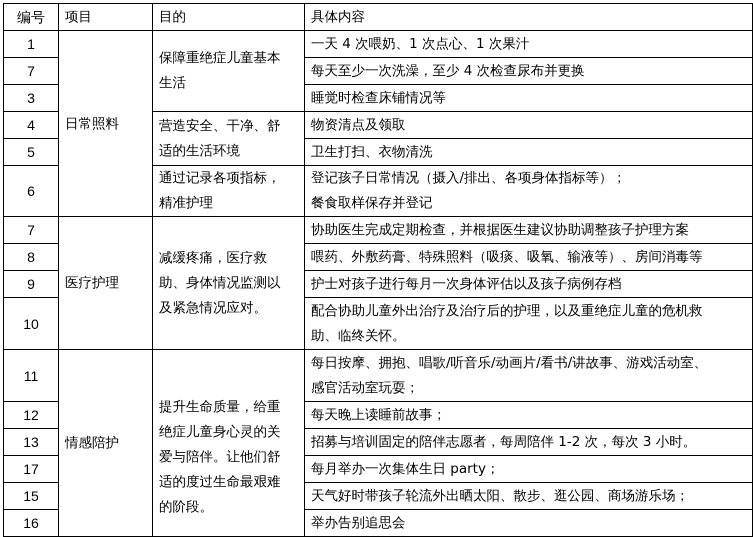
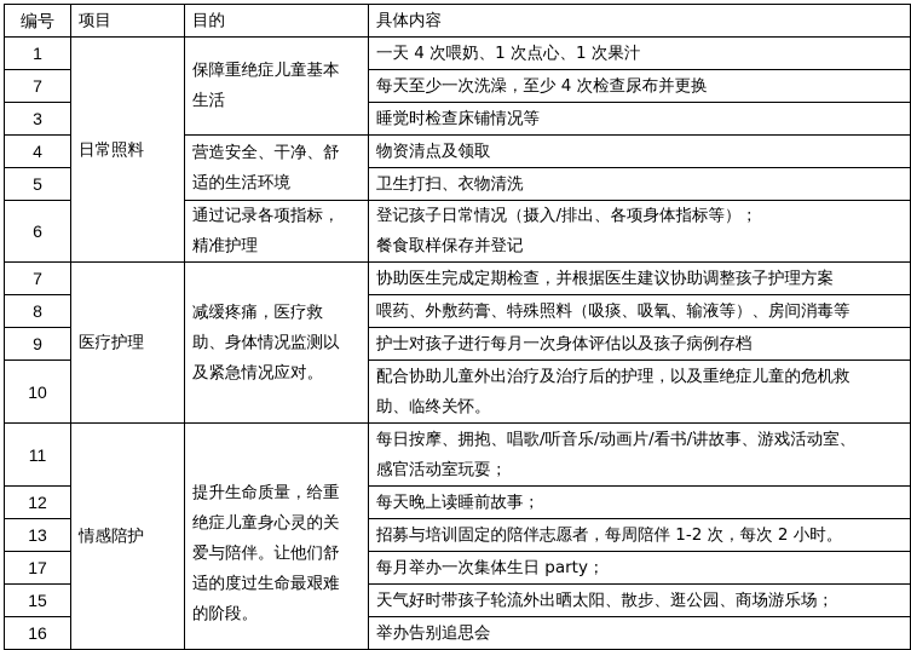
  编号	项目	目的	具体内容
  1	日常照料	保障重绝症儿童基本 生活	一天 4 次喂奶、1 次点心、1 次果汁
  7	每天至少一次洗澡，至少 4 次检查尿布并更换
  3	睡觉时检查床铺情况等
  4	营造安全、干净、舒 适的生活环境	物资清点及领取
  5	卫生打扫、衣物清洗
  6	通过记录各项指标， 精准护理	登记孩子日常情况（摄入/排出、各项身体指标等）； 餐食取样保存并登记
  7	医疗护理	减缓疼痛，医疗救 助、身体情况监测以 及紧急情况应对。	协助医生完成定期检查，并根据医生建议协助调整孩子护理方案
  8	喂药、外敷药膏、特殊照料（吸痰、吸氧、输液等）、房间消毒等
  9	护士对孩子进行每月一次身体评估以及孩子病例存档
  10	配合协助儿童外出治疗及治疗后的护理，以及重绝症儿童的危机救 助、临终关怀。
  11	情感陪护	提升生命质量，给重 绝症儿童身心灵的关 爱与陪伴。让他们舒 适的度过生命最艰难 的阶段。	每日按摩、拥抱、唱歌/听音乐/动画片/看书/讲故事、游戏活动室、 感官活动室玩耍；
  12	每天晚上读睡前故事；
- 13	招募与培训固定的陪伴志愿者，每周陪伴 1-2 次，每次 3 小时。
+ 13	招募与培训固定的陪伴志愿者，每周陪伴 1-2 次，每次 2 小时。
  17	每月举办一次集体生日 party；
  15	天气好时带孩子轮流外出晒太阳、散步、逛公园、商场游乐场；
  16	举办告别追思会
